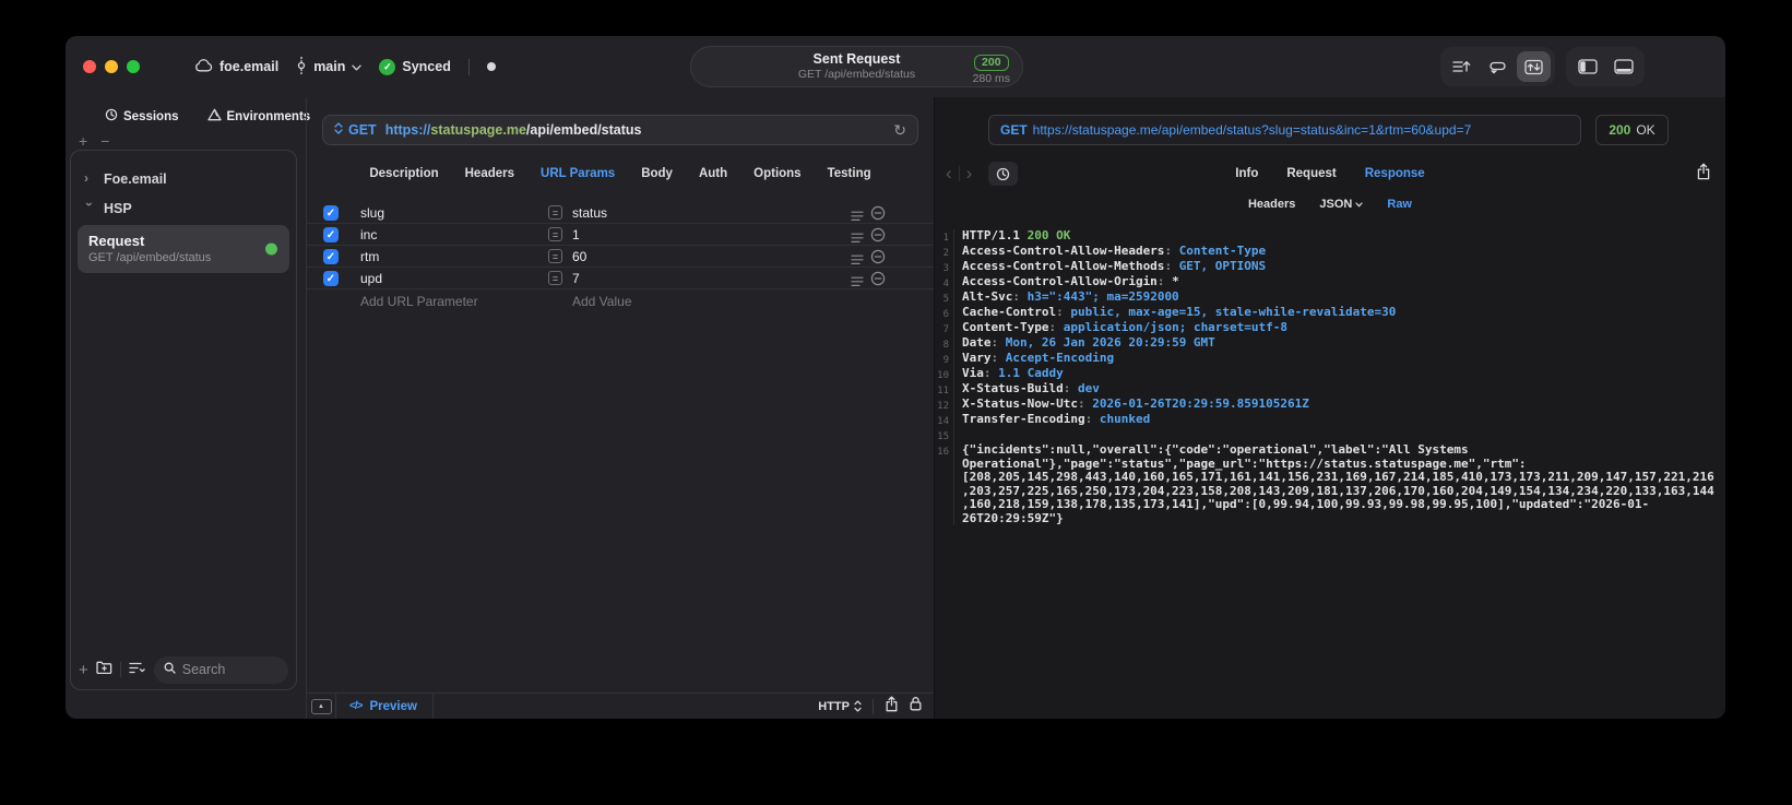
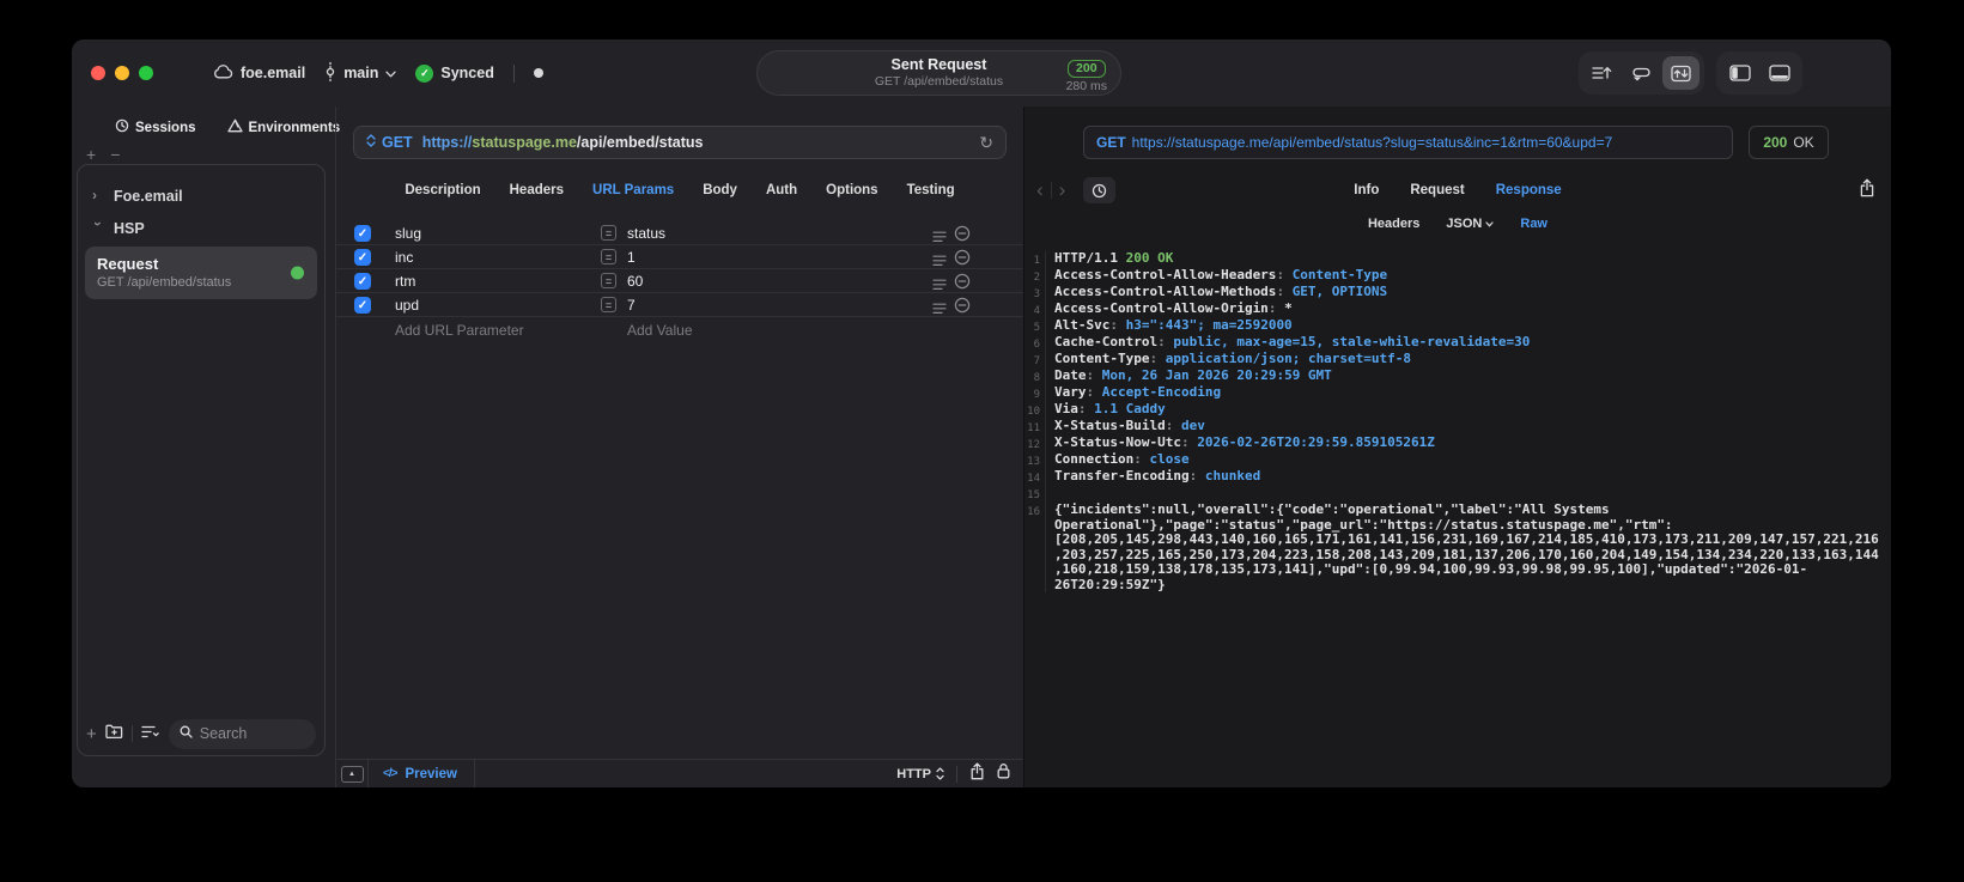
  foe.email
  main
  ✓
  Synced
  Sent Request
  GET /api/embed/status
  200
  280 ms
  Sessions
  Environments
  +
  −
  ›
  Foe.email
  HSP
  Request
  GET /api/embed/status
  +
  Search
  GET
  https://
  statuspage.me
  /api/embed/status
  ↻
  Description
  Headers
  URL Params
  Body
  Auth
  Options
  Testing
  ✓
  slug
  =
  status
  ✓
  inc
  =
  1
  ✓
  rtm
  =
  60
  ✓
  upd
  =
  7
  Add URL Parameter
  Add Value
  </>
  Preview
  HTTP
  GET
  https://statuspage.me/api/embed/status?slug=status&inc=1&rtm=60&upd=7
  200
  OK
  ‹
  ›
  Info
  Request
  Response
  Headers
  JSON
  Raw
  1
  HTTP/1.1 200 OK
  2
  Access-Control-Allow-Headers: Content-Type
  3
  Access-Control-Allow-Methods: GET, OPTIONS
  4
  Access-Control-Allow-Origin: *
  5
  Alt-Svc: h3=":443"; ma=2592000
  6
  Cache-Control: public, max-age=15, stale-while-revalidate=30
  7
  Content-Type: application/json; charset=utf-8
  8
  Date: Mon, 26 Jan 2026 20:29:59 GMT
  9
  Vary: Accept-Encoding
  10
  Via: 1.1 Caddy
  11
  X-Status-Build: dev
  12
- X-Status-Now-Utc: 2026-01-26T20:29:59.859105261Z
+ X-Status-Now-Utc: 2026-02-26T20:29:59.859105261Z
+ 13
+ Connection: close
  14
  Transfer-Encoding: chunked
  15
  16
  {"incidents":null,"overall":{"code":"operational","label":"All Systems Operational"},"page":"status","page_url":"https://status.statuspage.me","rtm":[208,205,145,298,443,140,160,165,171,161,141,156,231,169,167,214,185,410,173,173,211,209,147,157,221,216,203,257,225,165,250,173,204,223,158,208,143,209,181,137,206,170,160,204,149,154,134,234,220,133,163,144,160,218,159,138,178,135,173,141],"upd":[0,99.94,100,99.93,99.98,99.95,100],"updated":"2026-01-26T20:29:59Z"}
